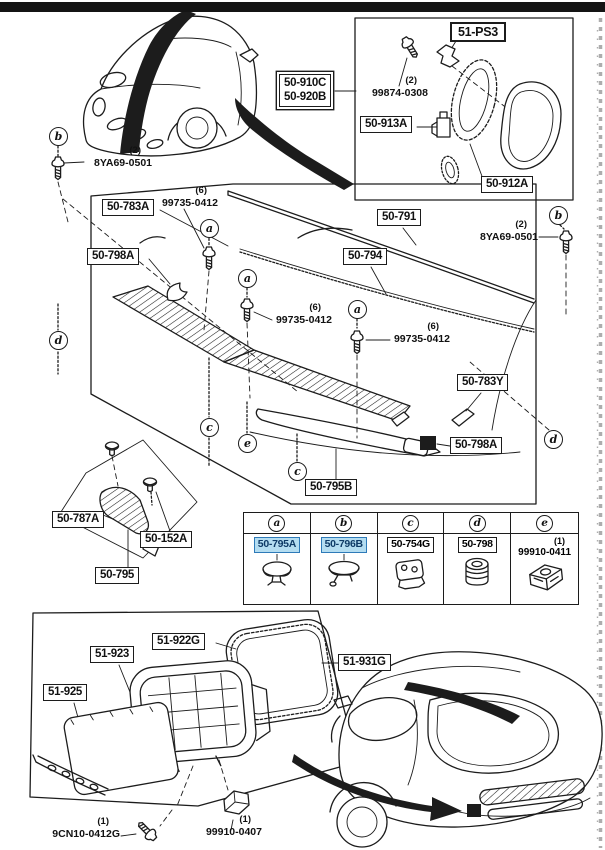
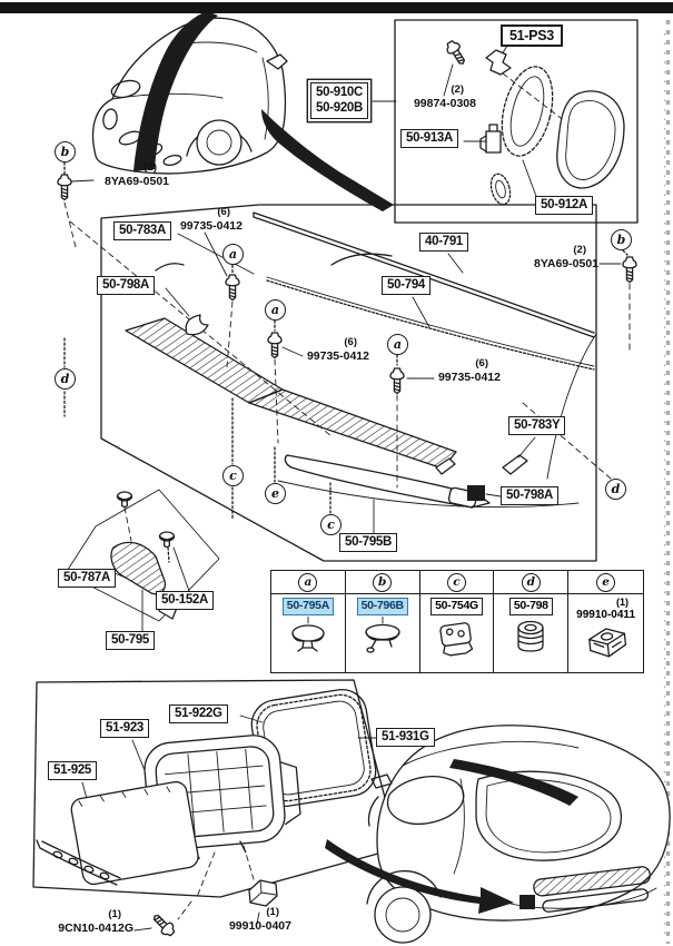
  51-PS3
  50-910C
  50-920B
  (2)
  99874-0308
  50-913A
  50-912A
  b
  (2)
  8YA69-0501
  50-783A
  (6)
  99735-0412
  a
  50-798A
- 50-791
+ 40-791
  50-794
  b
  (2)
  8YA69-0501
  a
  (6)
  99735-0412
  a
  (6)
  99735-0412
  d
  50-783Y
  d
  50-798A
  c
  e
  c
  50-795B
  50-787A
  50-152A
  50-795
  a
  50-795A
  b
  50-796B
  c
  50-754G
  d
  50-798
  e
  (1)
  99910-0411
  51-922G
  51-923
  51-925
  51-931G
  (1)
  9CN10-0412G
  (1)
  99910-0407
